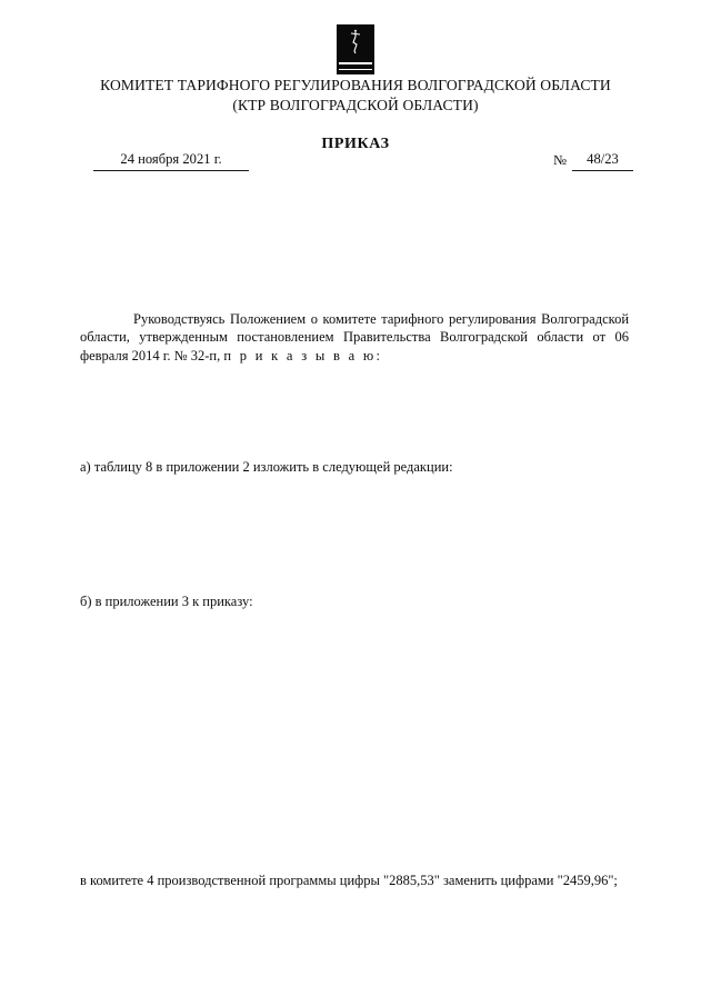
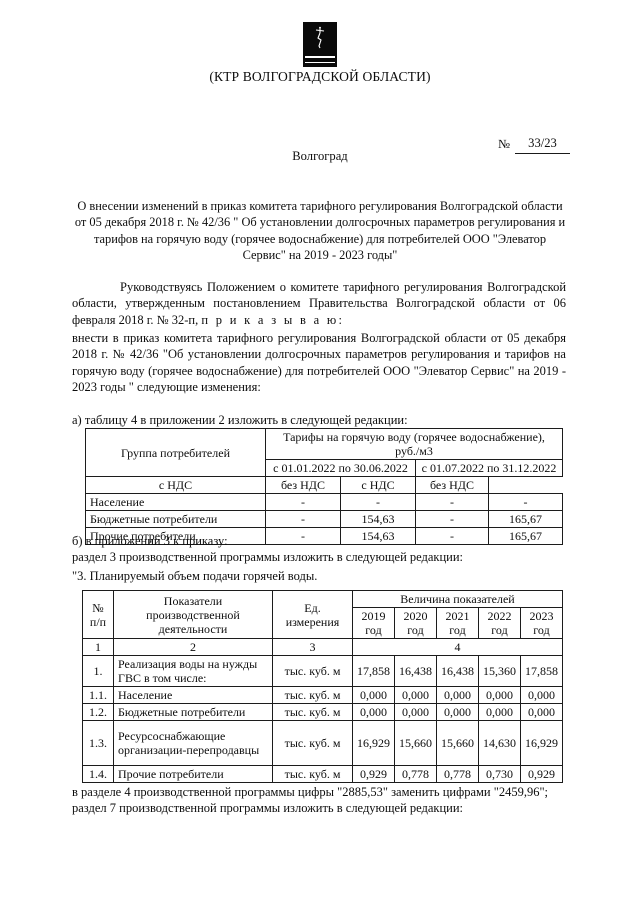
- КОМИТЕТ ТАРИФНОГО РЕГУЛИРОВАНИЯ ВОЛГОГРАДСКОЙ ОБЛАСТИ
  (КТР ВОЛГОГРАДСКОЙ ОБЛАСТИ)
- ПРИКАЗ
- 24 ноября 2021 г.
  №
- 48/23
+ 33/23
+ Волгоград
+ О внесении изменений в приказ комитета тарифного регулирования Волгоградской области от 05 декабря 2018 г. № 42/36 " Об установлении долгосрочных параметров регулирования и тарифов на горячую воду (горячее водоснабжение) для потребителей ООО "Элеватор Сервис" на 2019 - 2023 годы"
- Руководствуясь Положением о комитете тарифного регулирования Волгоградской области, утвержденным постановлением Правительства Волгоградской области от 06 февраля 2014 г. № 32-п, п р и к а з ы в а ю:
+ Руководствуясь Положением о комитете тарифного регулирования Волгоградской области, утвержденным постановлением Правительства Волгоградской области от 06 февраля 2018 г. № 32-п, п р и к а з ы в а ю:
+ внести в приказ комитета тарифного регулирования Волгоградской области от 05 декабря 2018 г. № 42/36 "Об установлении долгосрочных параметров регулирования и тарифов на горячую воду (горячее водоснабжение) для потребителей ООО "Элеватор Сервис" на 2019 - 2023 годы " следующие изменения:
- а) таблицу 8 в приложении 2 изложить в следующей редакции:
+ а) таблицу 4 в приложении 2 изложить в следующей редакции:
+ Группа потребителей	Тарифы на горячую воду (горячее водоснабжение), руб./м3
+ с 01.01.2022 по 30.06.2022	с 01.07.2022 по 31.12.2022
+ с НДС	без НДС	с НДС	без НДС
+ Население	-	-	-	-
+ Бюджетные потребители	-	154,63	-	165,67
+ Прочие потребители	-	154,63	-	165,67
  б) в приложении 3 к приказу:
+ раздел 3 производственной программы изложить в следующей редакции:
+ "3. Планируемый объем подачи горячей воды.
+ № п/п	Показатели производственной деятельности	Ед. измерения	Величина показателей
+ 2019 год	2020 год	2021 год	2022 год	2023 год
+ 1	2	3	4
+ 1.	Реализация воды на нужды ГВС в том числе:	тыс. куб. м	17,858	16,438	16,438	15,360	17,858
+ 1.1.	Население	тыс. куб. м	0,000	0,000	0,000	0,000	0,000
+ 1.2.	Бюджетные потребители	тыс. куб. м	0,000	0,000	0,000	0,000	0,000
+ 1.3.	Ресурсоснабжающие организации-перепродавцы	тыс. куб. м	16,929	15,660	15,660	14,630	16,929
+ 1.4.	Прочие потребители	тыс. куб. м	0,929	0,778	0,778	0,730	0,929
- в комитете 4 производственной программы цифры "2885,53" заменить цифрами "2459,96";
+ в разделе 4 производственной программы цифры "2885,53" заменить цифрами "2459,96";
+ раздел 7 производственной программы изложить в следующей редакции:
